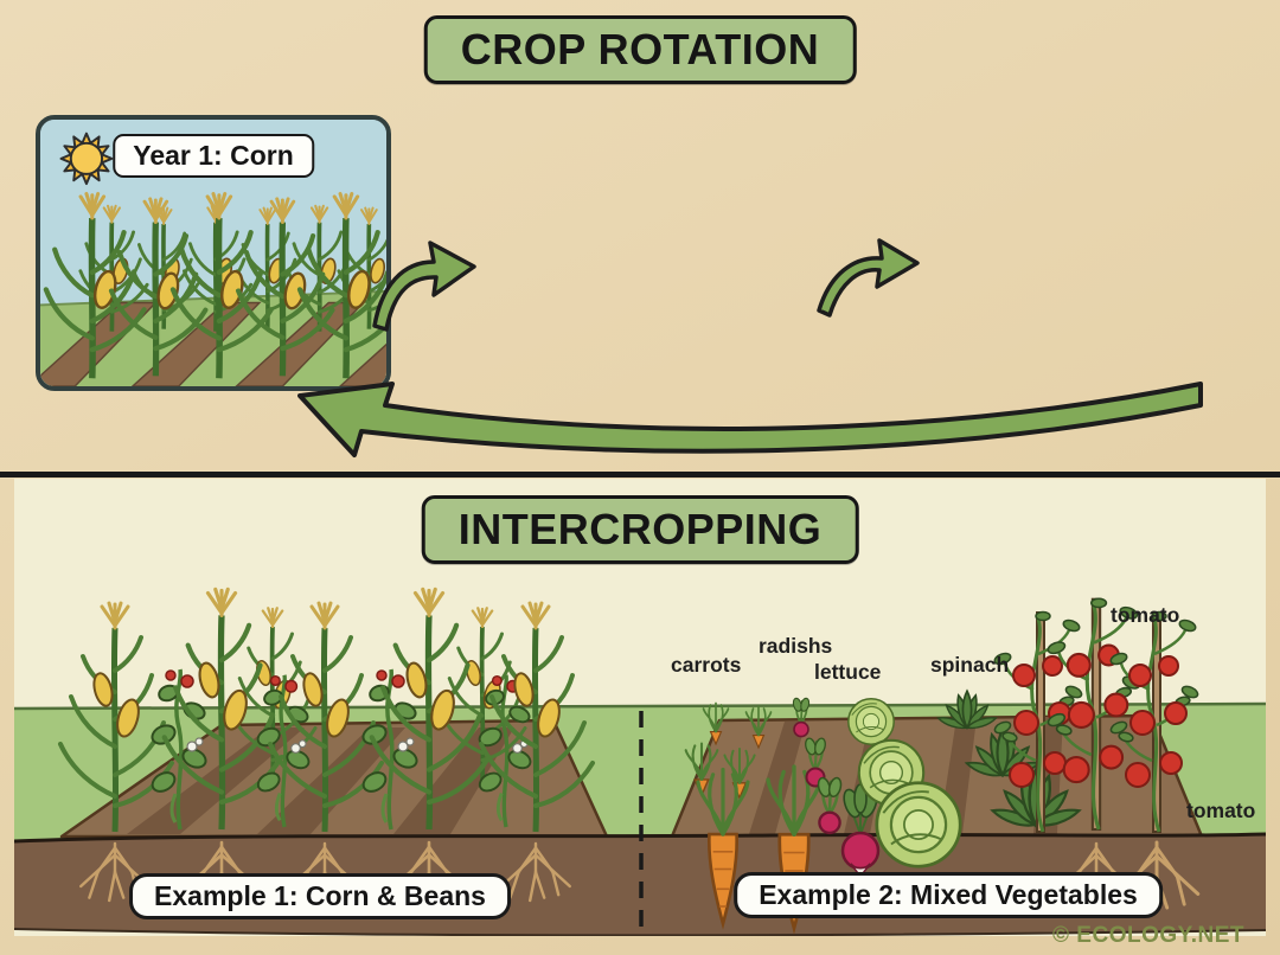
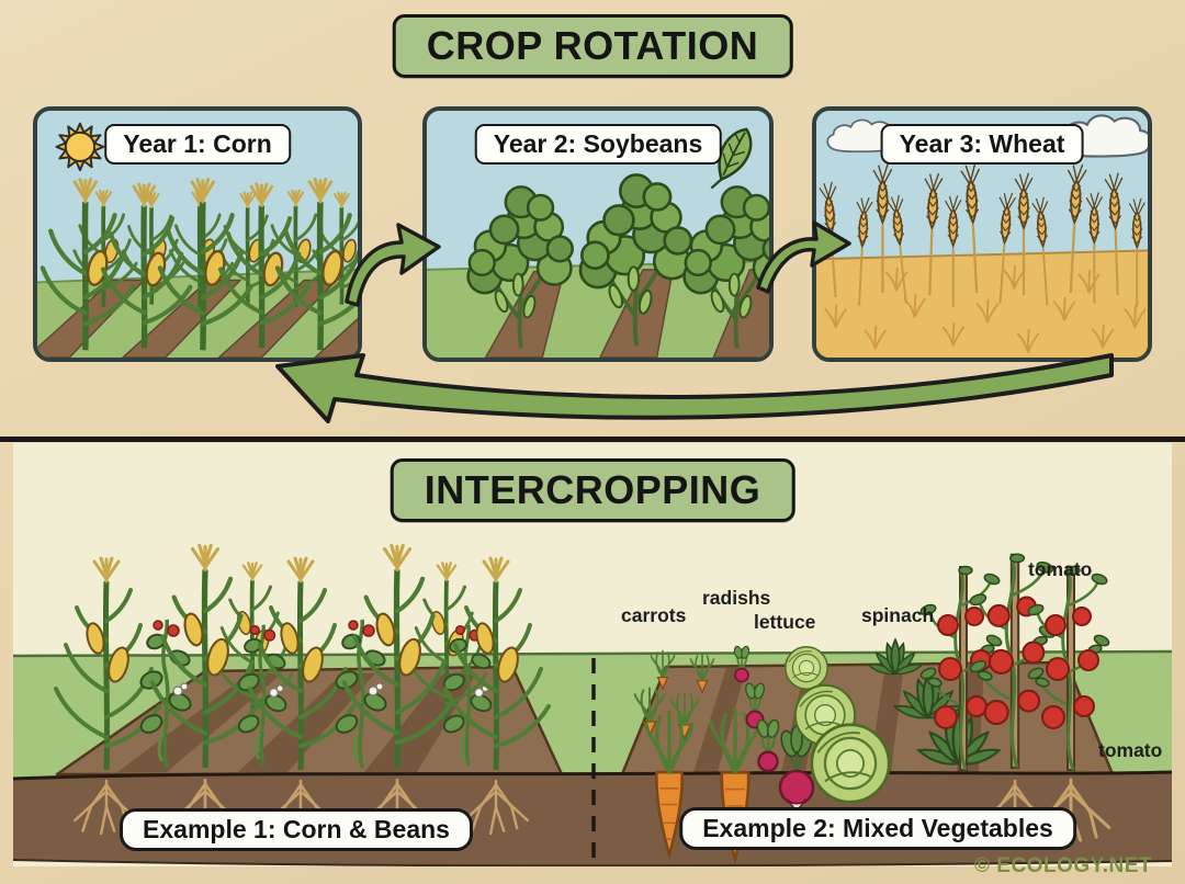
  CROP ROTATION
  Year 1: Corn
+ Year 2: Soybeans
+ Year 3: Wheat
  INTERCROPPING
  carrots
  radishs
  lettuce
  spinach
  tomato
  tomato
  Example 1: Corn & Beans
  Example 2: Mixed Vegetables
  © ECOLOGY.NET
